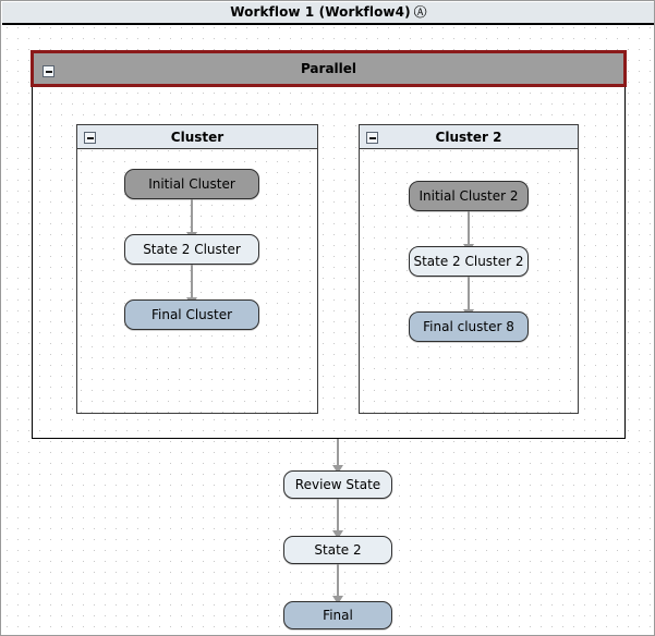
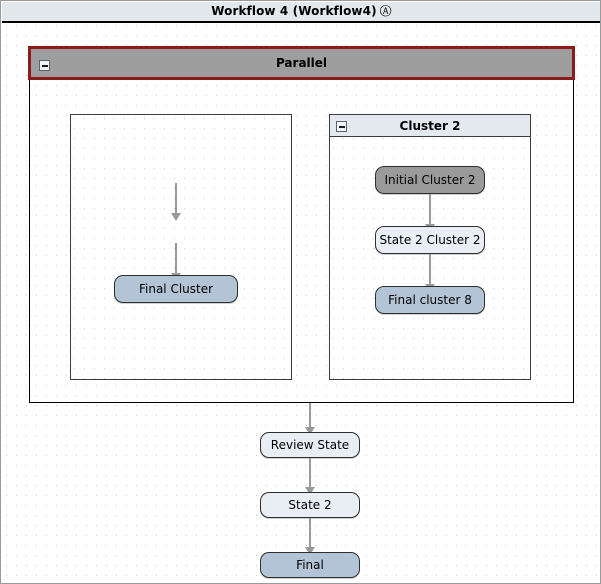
- Workflow 1 (Workflow4) Ⓐ
+ Workflow 4 (Workflow4) Ⓐ
  Parallel
- Cluster
- Initial Cluster
- State 2 Cluster
  Final Cluster
  Cluster 2
  Initial Cluster 2
  State 2 Cluster 2
  Final cluster 8
  Review State
  State 2
  Final
